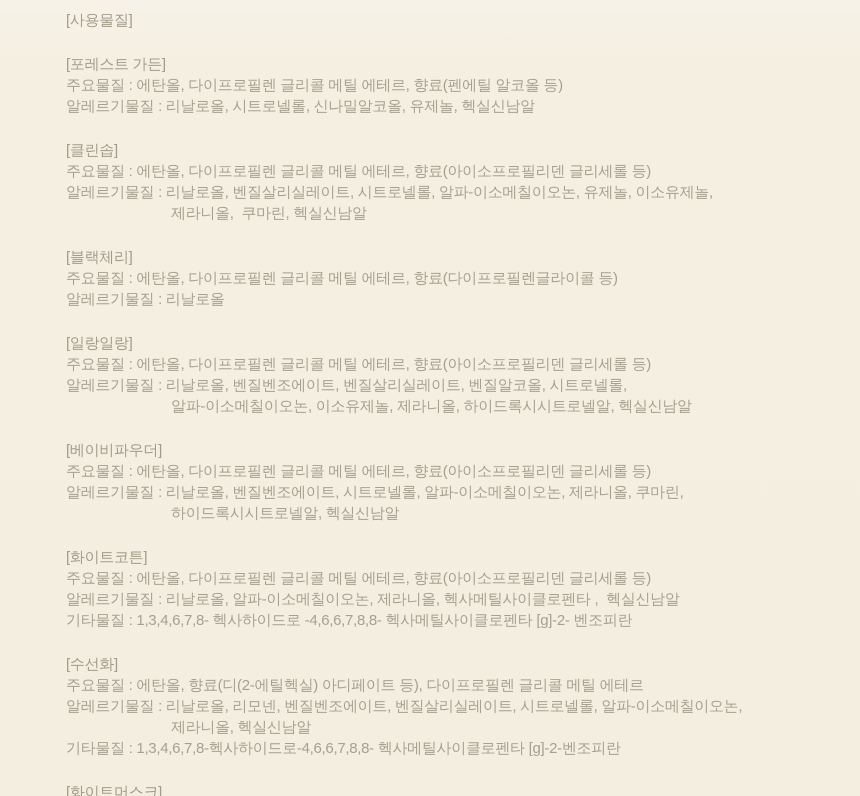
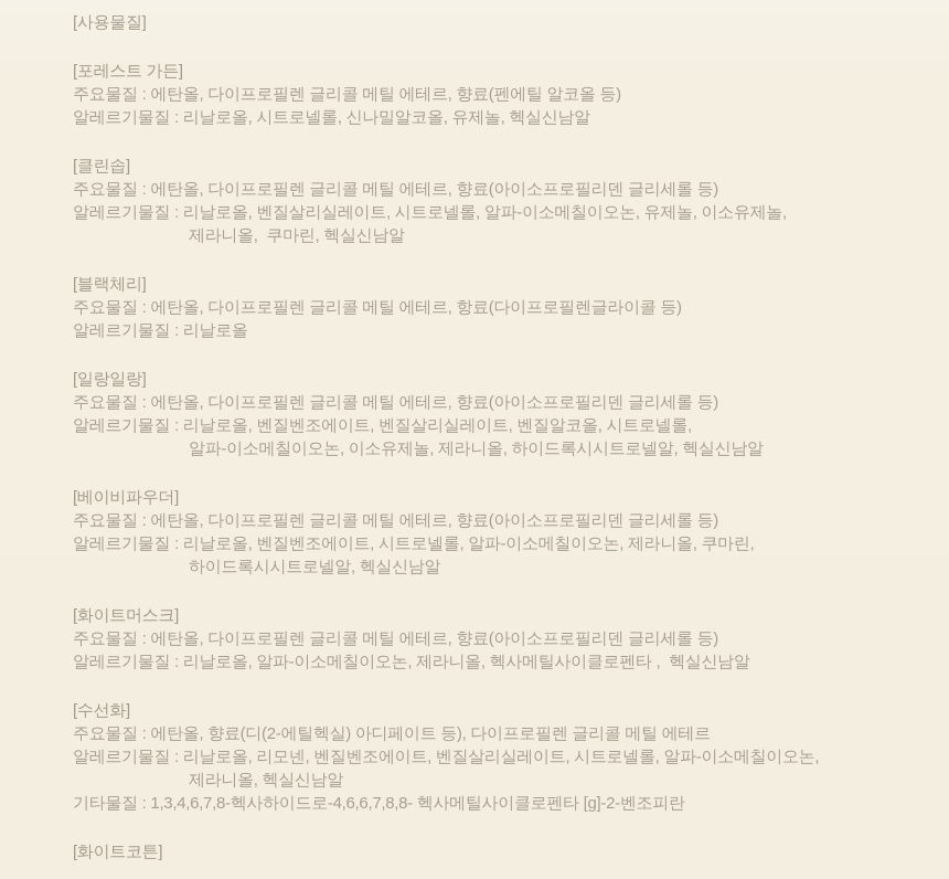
  [사용물질]
  [포레스트 가든]
  주요물질 : 에탄올, 다이프로필렌 글리콜 메틸 에테르, 향료(펜에틸 알코올 등)
  알레르기물질 : 리날로올, 시트로넬롤, 신나밀알코올, 유제놀, 헥실신남알
  [클린솝]
  주요물질 : 에탄올, 다이프로필렌 글리콜 메틸 에테르, 향료(아이소프로필리덴 글리세롤 등)
  알레르기물질 : 리날로올, 벤질살리실레이트, 시트로넬롤, 알파-이소메칠이오논, 유제놀, 이소유제놀,
  제라니올, 쿠마린, 헥실신남알
  [블랙체리]
  주요물질 : 에탄올, 다이프로필렌 글리콜 메틸 에테르, 항료(다이프로필렌글라이콜 등)
  알레르기물질 : 리날로올
  [일랑일랑]
  주요물질 : 에탄올, 다이프로필렌 글리콜 메틸 에테르, 향료(아이소프로필리덴 글리세롤 등)
  알레르기물질 : 리날로올, 벤질벤조에이트, 벤질살리실레이트, 벤질알코올, 시트로넬롤,
  알파-이소메칠이오논, 이소유제놀, 제라니올, 하이드록시시트로넬알, 헥실신남알
  [베이비파우더]
  주요물질 : 에탄올, 다이프로필렌 글리콜 메틸 에테르, 향료(아이소프로필리덴 글리세롤 등)
  알레르기물질 : 리날로올, 벤질벤조에이트, 시트로넬롤, 알파-이소메칠이오논, 제라니올, 쿠마린,
  하이드록시시트로넬알, 헥실신남알
- [화이트코튼]
+ [화이트머스크]
  주요물질 : 에탄올, 다이프로필렌 글리콜 메틸 에테르, 향료(아이소프로필리덴 글리세롤 등)
  알레르기물질 : 리날로올, 알파-이소메칠이오논, 제라니올, 헥사메틸사이클로펜타 , 헥실신남알
- 기타물질 : 1,3,4,6,7,8- 헥사하이드로 -4,6,6,7,8,8- 헥사메틸사이클로펜타 [g]-2- 벤조피란
  [수선화]
  주요물질 : 에탄올, 향료(디(2-에틸헥실) 아디페이트 등), 다이프로필렌 글리콜 메틸 에테르
  알레르기물질 : 리날로올, 리모넨, 벤질벤조에이트, 벤질살리실레이트, 시트로넬롤, 알파-이소메칠이오논,
  제라니올, 헥실신남알
  기타물질 : 1,3,4,6,7,8-헥사하이드로-4,6,6,7,8,8- 헥사메틸사이클로펜타 [g]-2-벤조피란
- [화이트머스크]
+ [화이트코튼]
